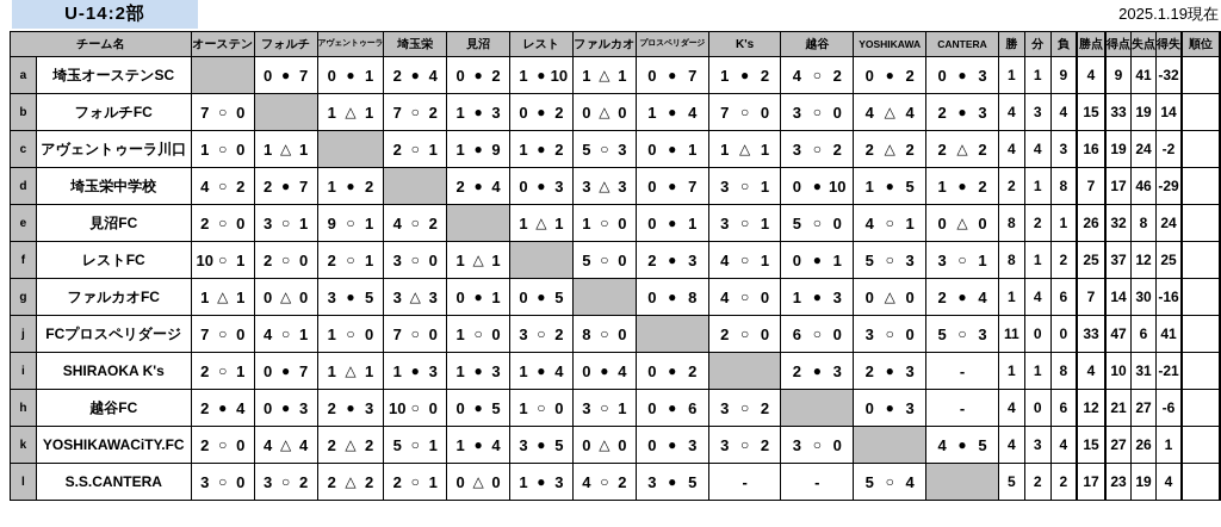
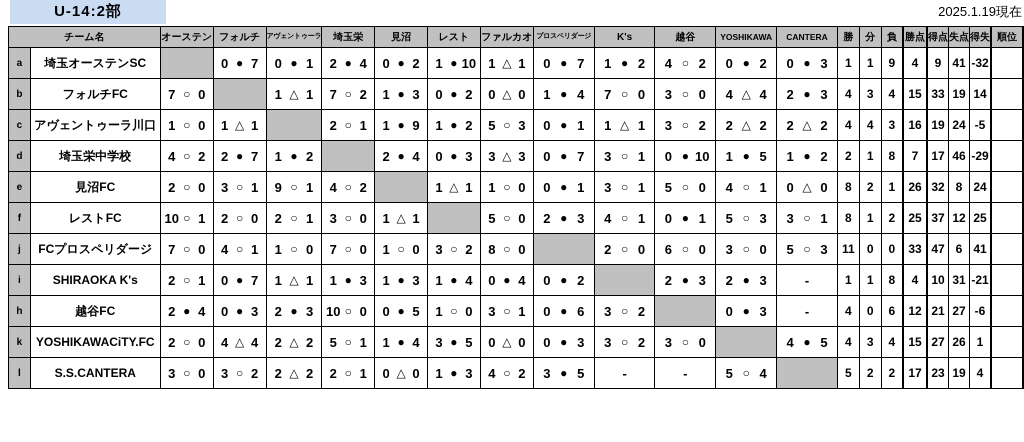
  U-14:2部
  2025.1.19現在
  チーム名	オーステン	フォルチ		埼玉栄	見沼	レスト	ファルカオ		K's	越谷	YOSHIKAWA	CANTERA	勝	分	負	勝点	得点	失点	得失	順位
  a	埼玉オーステンSC		0 ● 7	0 ● 1	2 ● 4	0 ● 2	1 ● 10	1 △ 1	0 ● 7	1 ● 2	4 ○ 2	0 ● 2	0 ● 3	1	1	9	4	9	41	-32
  b	フォルチFC	7 ○ 0		1 △ 1	7 ○ 2	1 ● 3	0 ● 2	0 △ 0	1 ● 4	7 ○ 0	3 ○ 0	4 △ 4	2 ● 3	4	3	4	15	33	19	14
- c	アヴェントゥーラ川口	1 ○ 0	1 △ 1		2 ○ 1	1 ● 9	1 ● 2	5 ○ 3	0 ● 1	1 △ 1	3 ○ 2	2 △ 2	2 △ 2	4	4	3	16	19	24	-2
+ c	アヴェントゥーラ川口	1 ○ 0	1 △ 1		2 ○ 1	1 ● 9	1 ● 2	5 ○ 3	0 ● 1	1 △ 1	3 ○ 2	2 △ 2	2 △ 2	4	4	3	16	19	24	-5
  d	埼玉栄中学校	4 ○ 2	2 ● 7	1 ● 2		2 ● 4	0 ● 3	3 △ 3	0 ● 7	3 ○ 1	0 ● 10	1 ● 5	1 ● 2	2	1	8	7	17	46	-29
  e	見沼FC	2 ○ 0	3 ○ 1	9 ○ 1	4 ○ 2		1 △ 1	1 ○ 0	0 ● 1	3 ○ 1	5 ○ 0	4 ○ 1	0 △ 0	8	2	1	26	32	8	24
  f	レストFC	10 ○ 1	2 ○ 0	2 ○ 1	3 ○ 0	1 △ 1		5 ○ 0	2 ● 3	4 ○ 1	0 ● 1	5 ○ 3	3 ○ 1	8	1	2	25	37	12	25
- g	ファルカオFC	1 △ 1	0 △ 0	3 ● 5	3 △ 3	0 ● 1	0 ● 5		0 ● 8	4 ○ 0	1 ● 3	0 △ 0	2 ● 4	1	4	6	7	14	30	-16
  j	FCプロスペリダージ	7 ○ 0	4 ○ 1	1 ○ 0	7 ○ 0	1 ○ 0	3 ○ 2	8 ○ 0		2 ○ 0	6 ○ 0	3 ○ 0	5 ○ 3	11	0	0	33	47	6	41
  i	SHIRAOKA K's	2 ○ 1	0 ● 7	1 △ 1	1 ● 3	1 ● 3	1 ● 4	0 ● 4	0 ● 2		2 ● 3	2 ● 3	-	1	1	8	4	10	31	-21
  h	越谷FC	2 ● 4	0 ● 3	2 ● 3	10 ○ 0	0 ● 5	1 ○ 0	3 ○ 1	0 ● 6	3 ○ 2		0 ● 3	-	4	0	6	12	21	27	-6
  k	YOSHIKAWACiTY.FC	2 ○ 0	4 △ 4	2 △ 2	5 ○ 1	1 ● 4	3 ● 5	0 △ 0	0 ● 3	3 ○ 2	3 ○ 0		4 ● 5	4	3	4	15	27	26	1
  l	S.S.CANTERA	3 ○ 0	3 ○ 2	2 △ 2	2 ○ 1	0 △ 0	1 ● 3	4 ○ 2	3 ● 5	-	-	5 ○ 4		5	2	2	17	23	19	4
